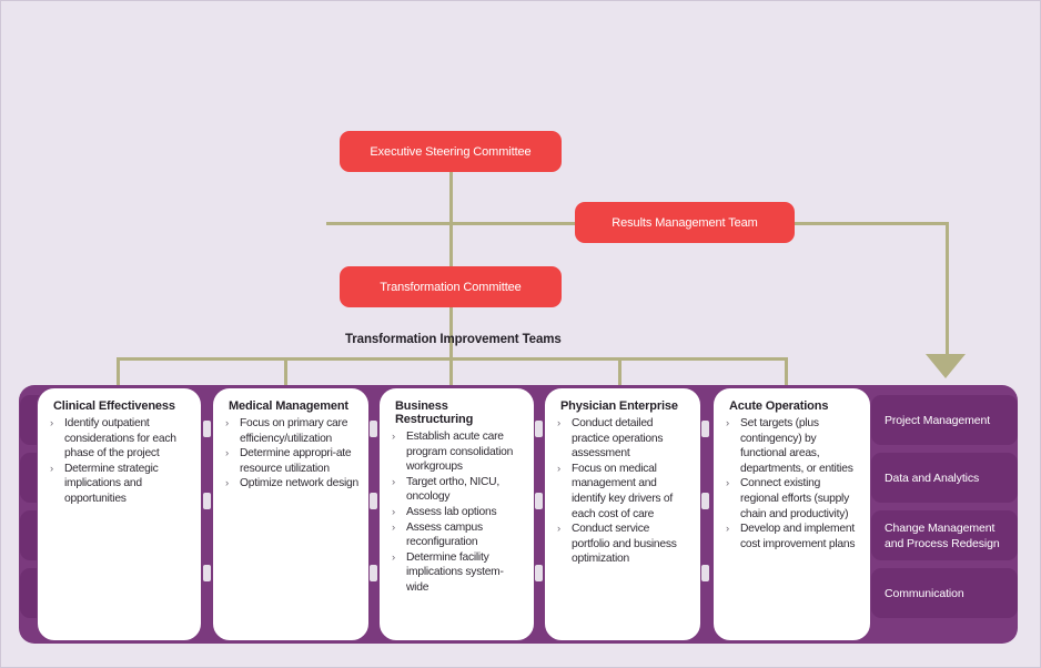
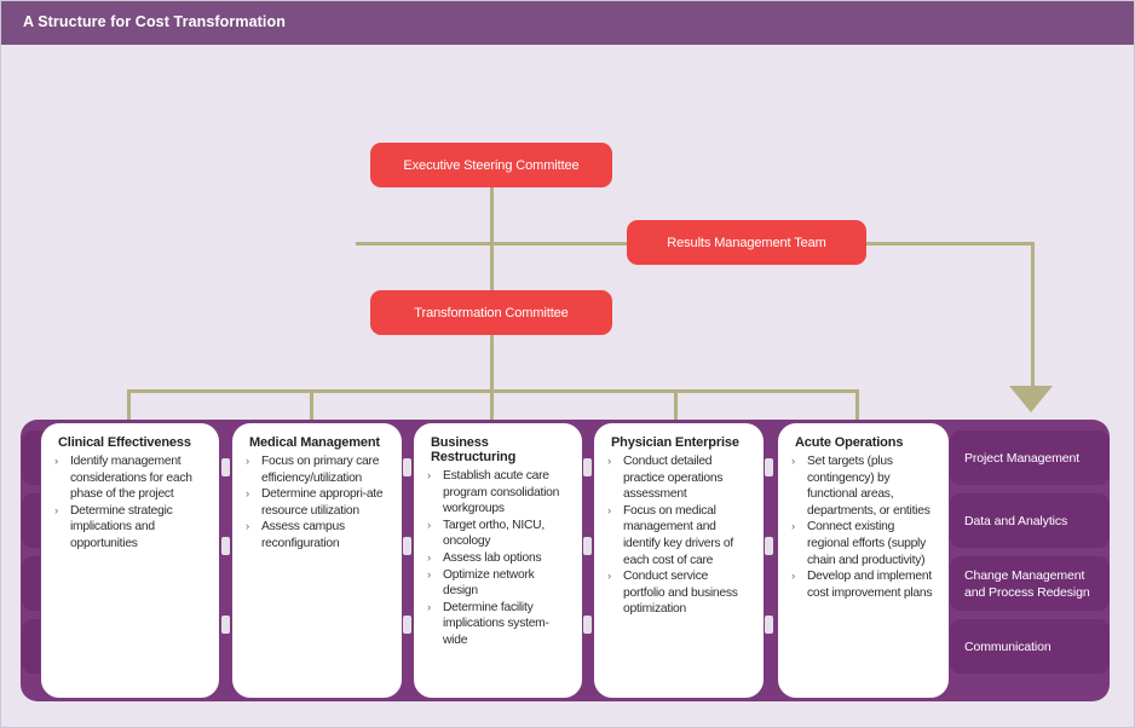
+ A Structure for Cost Transformation
  Executive Steering Committee
  Results Management Team
  Transformation Committee
- Transformation Improvement Teams
  Project Management
  Data and Analytics
  Change Management and Process Redesign
  Communication
  Clinical Effectiveness
  ›
- Identify outpatient considerations for each phase of the project
+ Identify management considerations for each phase of the project
  ›
  Determine strategic implications and opportunities
  Medical Management
  ›
  Focus on primary care efficiency/utilization
  ›
  Determine appropri-ate resource utilization
  ›
- Optimize network design
+ Assess campus reconfiguration
  Business Restructuring
  ›
  Establish acute care program consolidation workgroups
  ›
  Target ortho, NICU, oncology
  ›
  Assess lab options
  ›
- Assess campus reconfiguration
+ Optimize network design
  ›
  Determine facility implications system-wide
  Physician Enterprise
  ›
  Conduct detailed practice operations assessment
  ›
  Focus on medical management and identify key drivers of each cost of care
  ›
  Conduct service portfolio and business optimization
  Acute Operations
  ›
  Set targets (plus contingency) by functional areas, departments, or entities
  ›
  Connect existing regional efforts (supply chain and productivity)
  ›
  Develop and implement cost improvement plans
